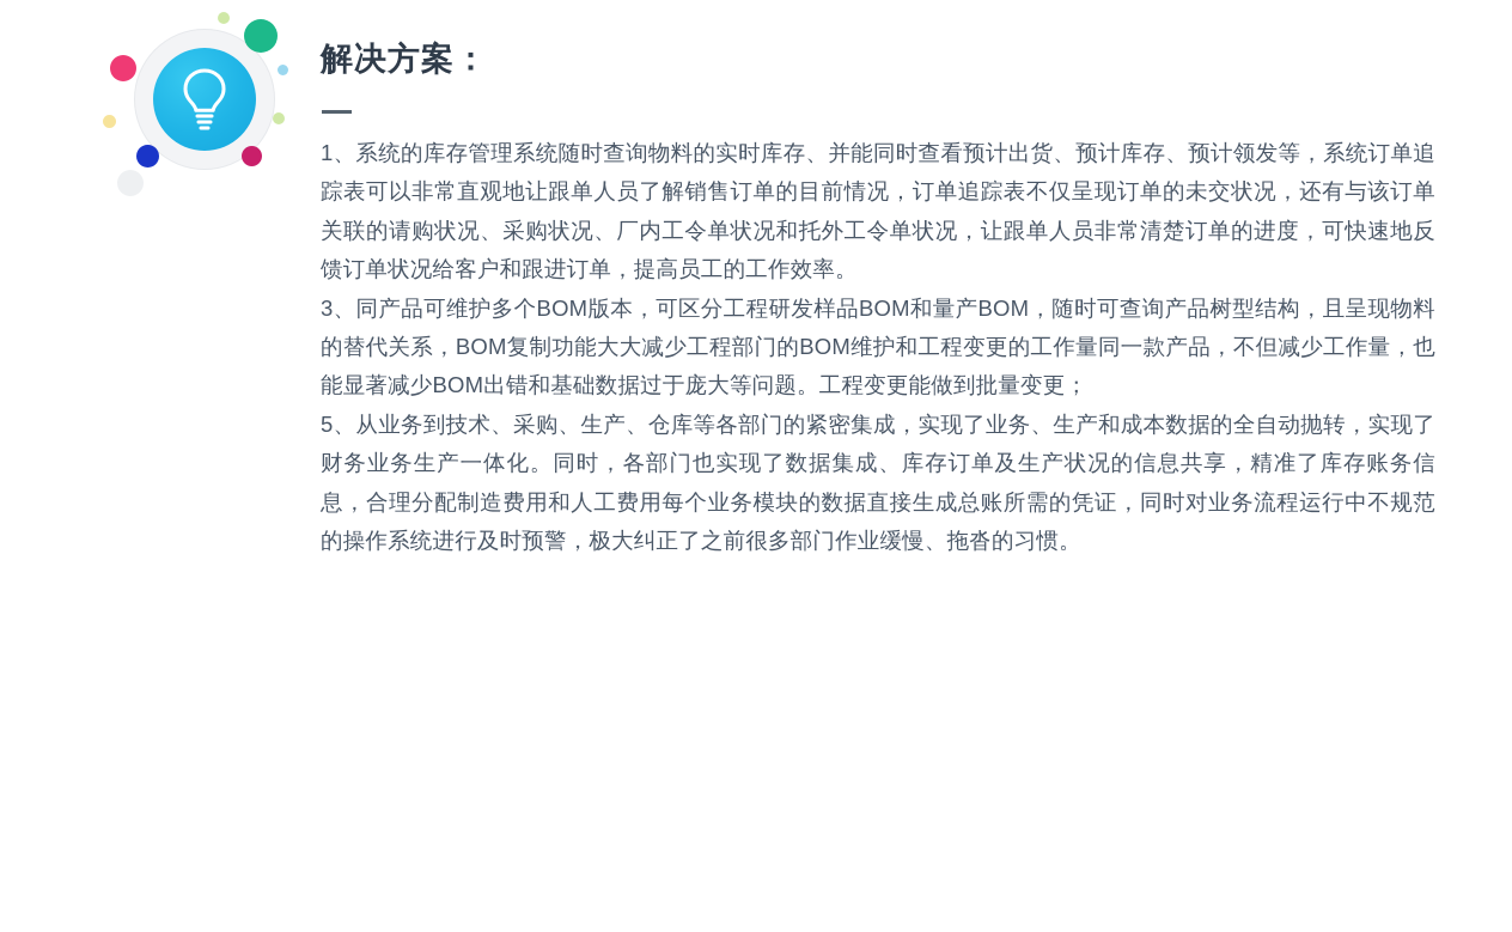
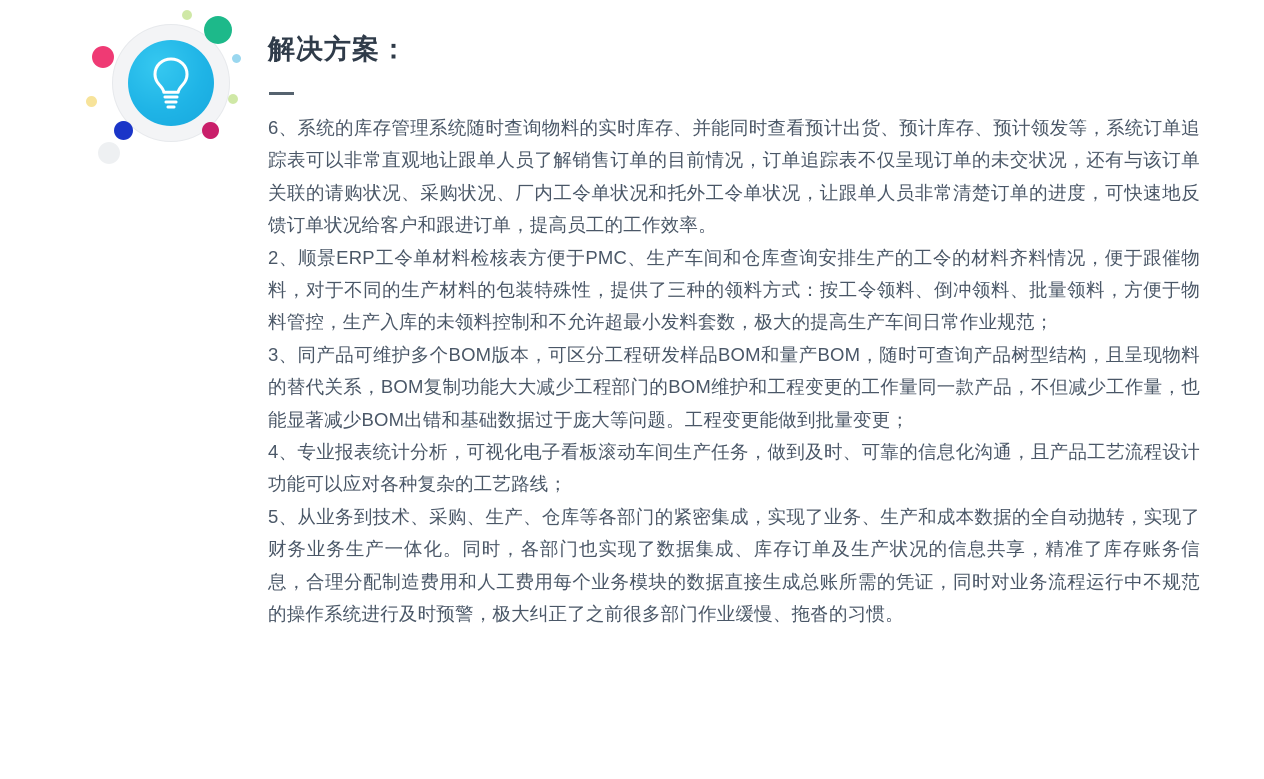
  解决方案：
- 1、系统的库存管理系统随时查询物料的实时库存、并能同时查看预计出货、预计库存、预计领发等，系统订单追踪表可以非常直观地让跟单人员了解销售订单的目前情况，订单追踪表不仅呈现订单的未交状况，还有与该订单关联的请购状况、采购状况、厂内工令单状况和托外工令单状况，让跟单人员非常清楚订单的进度，可快速地反馈订单状况给客户和跟进订单，提高员工的工作效率。
+ 6、系统的库存管理系统随时查询物料的实时库存、并能同时查看预计出货、预计库存、预计领发等，系统订单追踪表可以非常直观地让跟单人员了解销售订单的目前情况，订单追踪表不仅呈现订单的未交状况，还有与该订单关联的请购状况、采购状况、厂内工令单状况和托外工令单状况，让跟单人员非常清楚订单的进度，可快速地反馈订单状况给客户和跟进订单，提高员工的工作效率。
+ 2、顺景ERP工令单材料检核表方便于PMC、生产车间和仓库查询安排生产的工令的材料齐料情况，便于跟催物料，对于不同的生产材料的包装特殊性，提供了三种的领料方式：按工令领料、倒冲领料、批量领料，方便于物料管控，生产入库的未领料控制和不允许超最小发料套数，极大的提高生产车间日常作业规范；
  3、同产品可维护多个BOM版本，可区分工程研发样品BOM和量产BOM，随时可查询产品树型结构，且呈现物料的替代关系，BOM复制功能大大减少工程部门的BOM维护和工程变更的工作量同一款产品，不但减少工作量，也能显著减少BOM出错和基础数据过于庞大等问题。工程变更能做到批量变更；
+ 4、专业报表统计分析，可视化电子看板滚动车间生产任务，做到及时、可靠的信息化沟通，且产品工艺流程设计功能可以应对各种复杂的工艺路线；
  5、从业务到技术、采购、生产、仓库等各部门的紧密集成，实现了业务、生产和成本数据的全自动抛转，实现了财务业务生产一体化。同时，各部门也实现了数据集成、库存订单及生产状况的信息共享，精准了库存账务信息，合理分配制造费用和人工费用每个业务模块的数据直接生成总账所需的凭证，同时对业务流程运行中不规范的操作系统进行及时预警，极大纠正了之前很多部门作业缓慢、拖沓的习惯。
